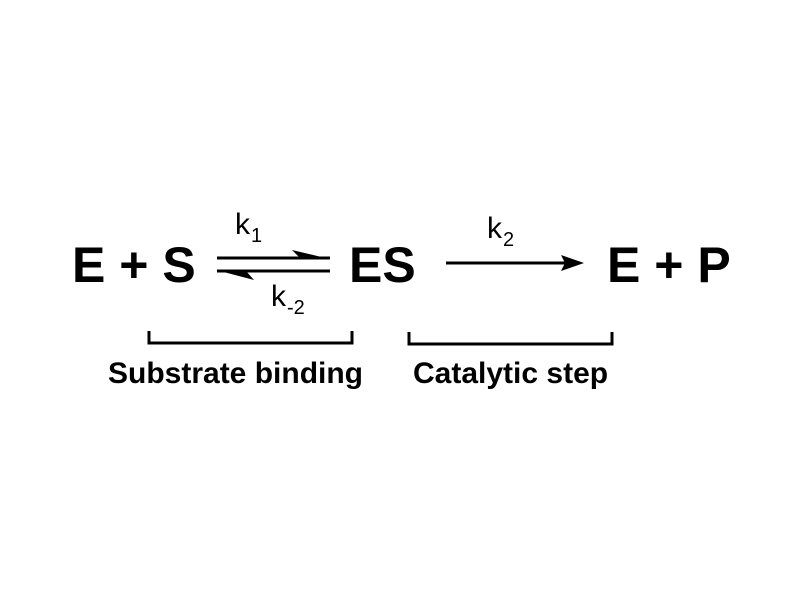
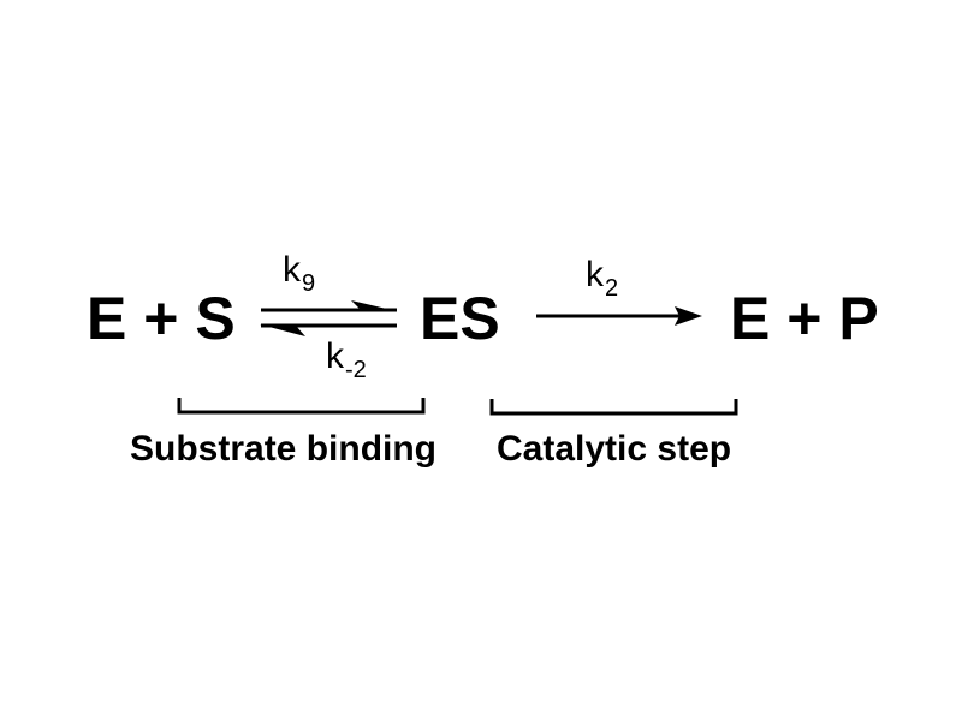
  E + S
  ES
  E + P
- k1
+ k9
  k-2
  k2
  Substrate binding
  Catalytic step
